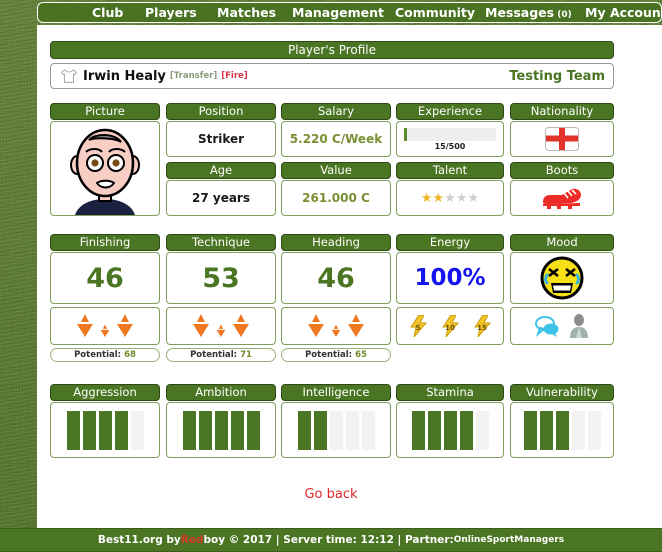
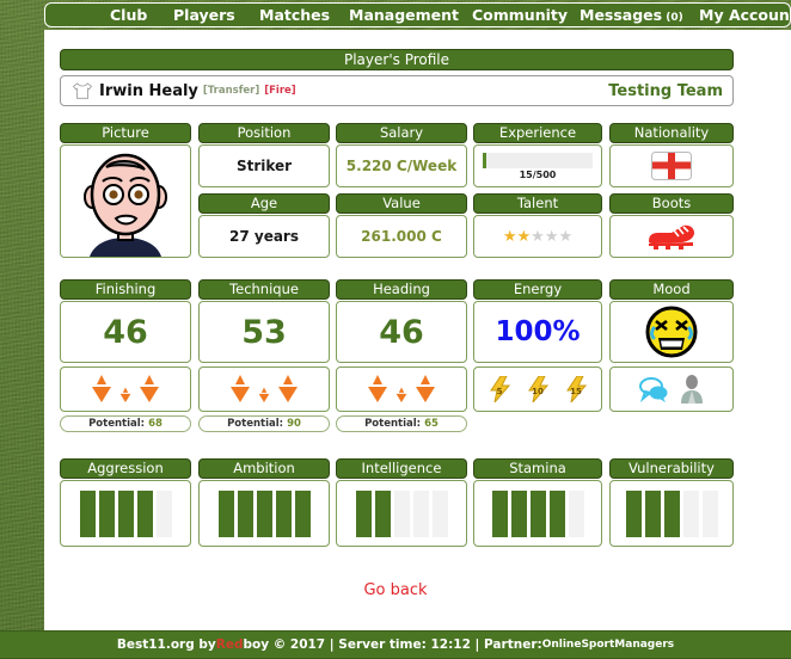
  Club
  Players
  Matches
  Management
  Community
  Messages (0)
  My Accoun
  Player's Profile
  Irwin Healy
  [Transfer]
  [Fire]
  Testing Team
  Picture
  Position
  Striker
  Age
  27 years
  Salary
  5.220 C/Week
  Value
  261.000 C
  Experience
  15/500
  Talent
  ★★★★★
  Nationality
  Boots
  Finishing
  46
  Potential:
  68
  Technique
  53
  Potential:
- 71
+ 90
  Heading
  46
  Potential:
  65
  Energy
  100%
  5
  10
  15
  Mood
  Aggression
  Ambition
  Intelligence
  Stamina
  Vulnerability
  Go back
  Best11.org by
  Red
  boy © 2017 | Server time: 12:12 | Partner:
  OnlineSportManagers
